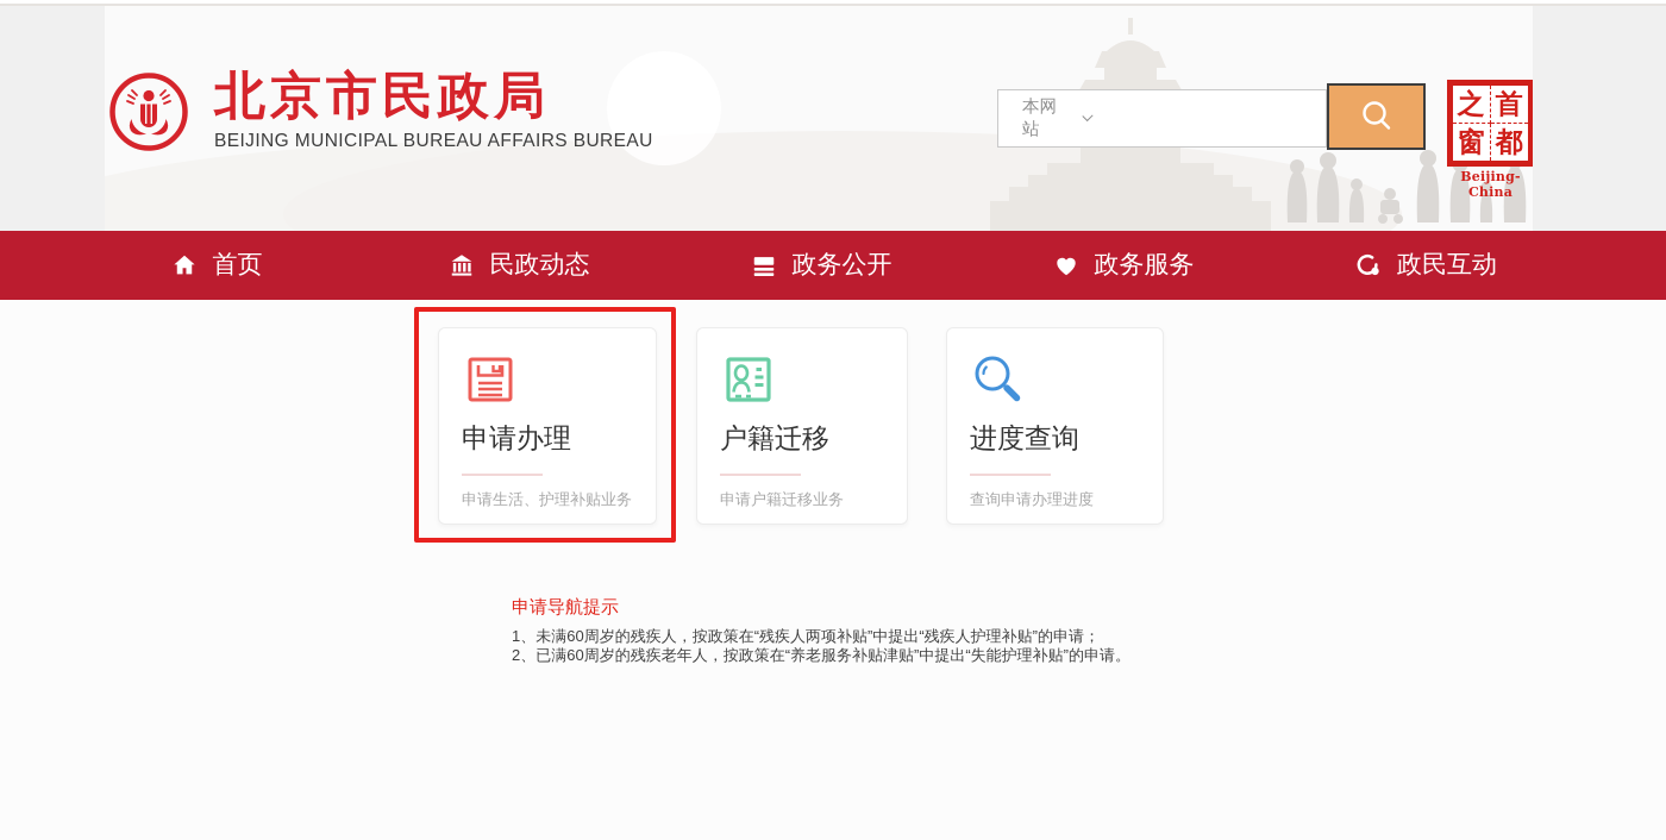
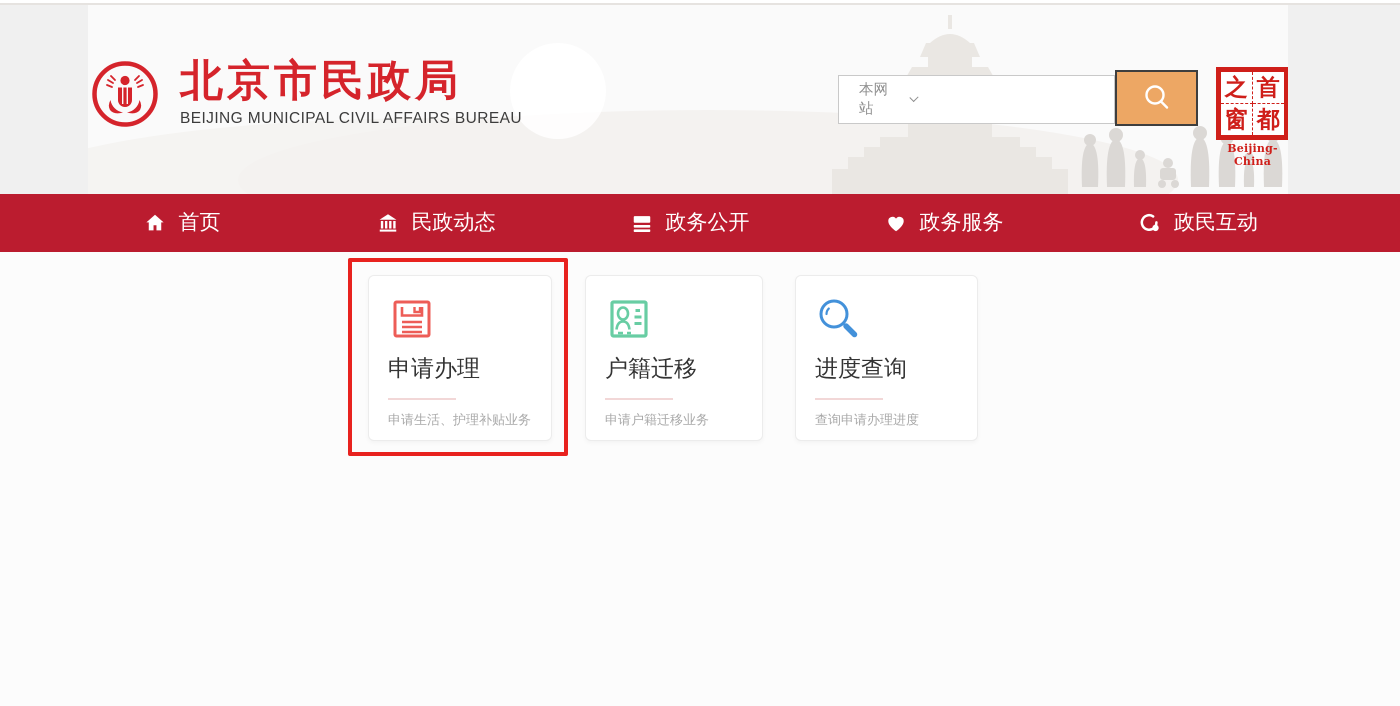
  北京市民政局
- BEIJING MUNICIPAL BUREAU AFFAIRS BUREAU
+ BEIJING MUNICIPAL CIVIL AFFAIRS BUREAU
  本网站
  之
  首
  窗
  都
  Beijing-China
  首页
  民政动态
  政务公开
  政务服务
  政民互动
  申请办理
  申请生活、护理补贴业务
  户籍迁移
  申请户籍迁移业务
  进度查询
  查询申请办理进度
- 申请导航提示
- 1、未满60周岁的残疾人，按政策在“残疾人两项补贴”中提出“残疾人护理补贴”的申请；
- 2、已满60周岁的残疾老年人，按政策在“养老服务补贴津贴”中提出“失能护理补贴”的申请。
